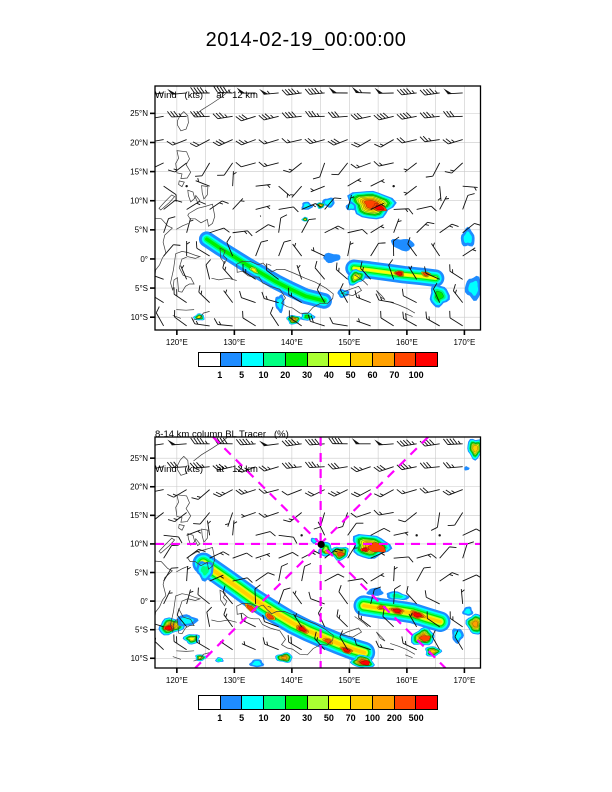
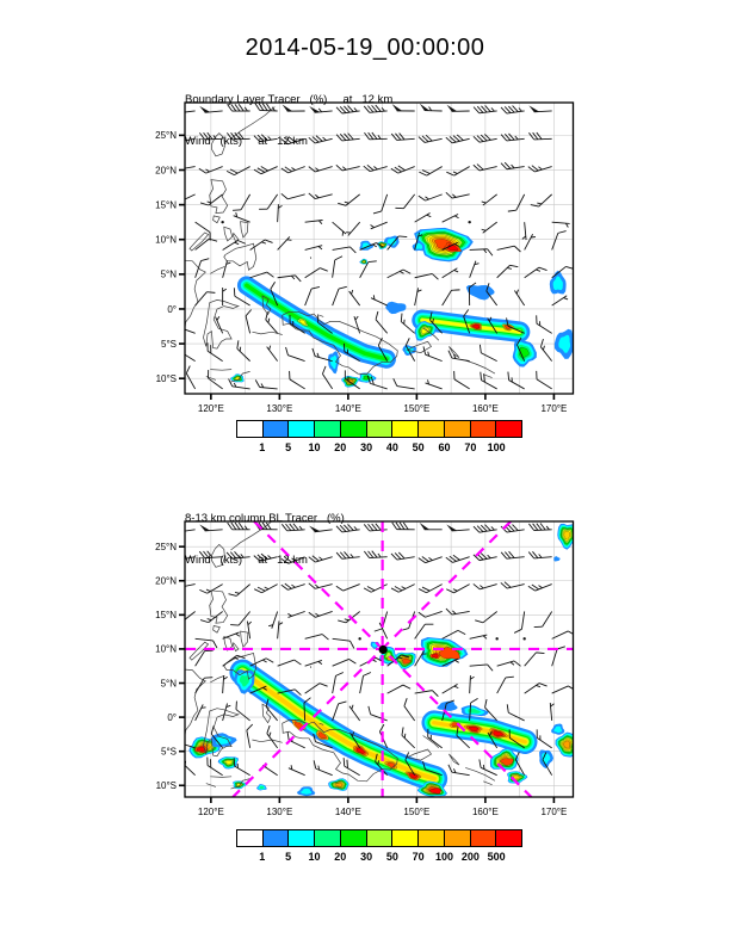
  25°N
  20°N
  15°N
  10°N
  5°N
  0°
  5°S
  10°S
  120°E
  130°E
  140°E
  150°E
  160°E
  170°E
  25°N
  20°N
  15°N
  10°N
  5°N
  0°
  5°S
  10°S
  120°E
  130°E
  140°E
  150°E
  160°E
  170°E
- 2014-02-19_00:00:00
+ 2014-05-19_00:00:00
+ Boundary Layer Tracer (%) at 12 km
  Wind (kts) at 12 km
- 8-14 km column BL Tracer (%)
+ 8-13 km column BL Tracer (%)
  Wind (kts) at 12 km
  1
  5
  10
  20
  30
  40
  50
  60
  70
  100
  1
  5
  10
  20
  30
  50
  70
  100
  200
  500
